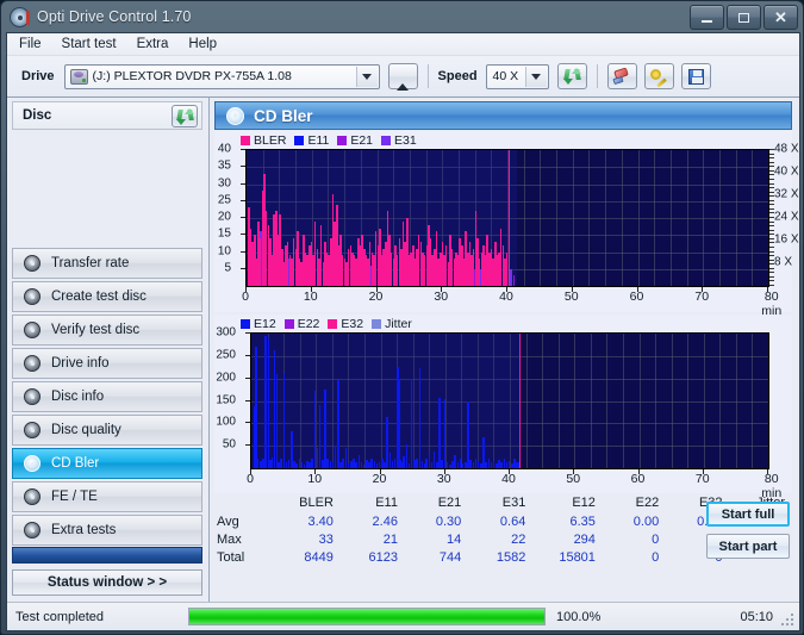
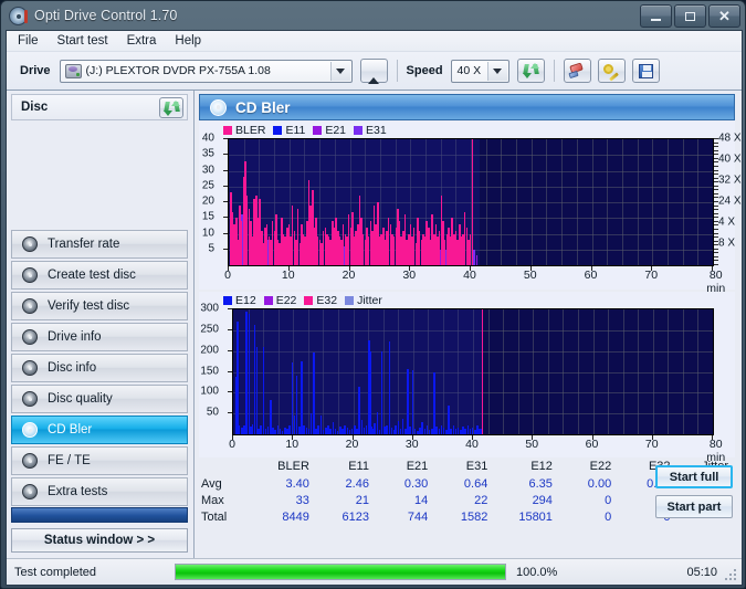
  Opti Drive Control 1.70
  ✕
  File
  Start test
  Extra
  Help
  Drive
  (J:) PLEXTOR DVDR PX-755A 1.08
  Speed
  40 X
  Disc
  Transfer rate
  Create test disc
  Verify test disc
  Drive info
  Disc info
  Disc quality
  CD Bler
  FE / TE
  Extra tests
  Status window > >
  CD Bler
  BLER
  E11
  E21
  E31
  5
  10
  15
  20
  25
  30
  35
  40
  0
  10
  20
  30
  40
  50
  60
  70
  80 min
  8 X
- 16 X
+ 4 X
  24 X
  32 X
  40 X
  48 X
  E12
  E22
  E32
  Jitter
  50
  100
  150
  200
  250
  300
  0
  10
  20
  30
  40
  50
  60
  70
  80 min
  	BLER	E11	E21	E31	E12	E22	E
  Avg	3.40	2.46	0.30	0.64	6.35	0.00	0
  Max	33	21	14	22	294	0
  Total	8449	6123	744	1582	15801	0
  Start full
  Start part
  Test completed
  100.0%
  05:10
